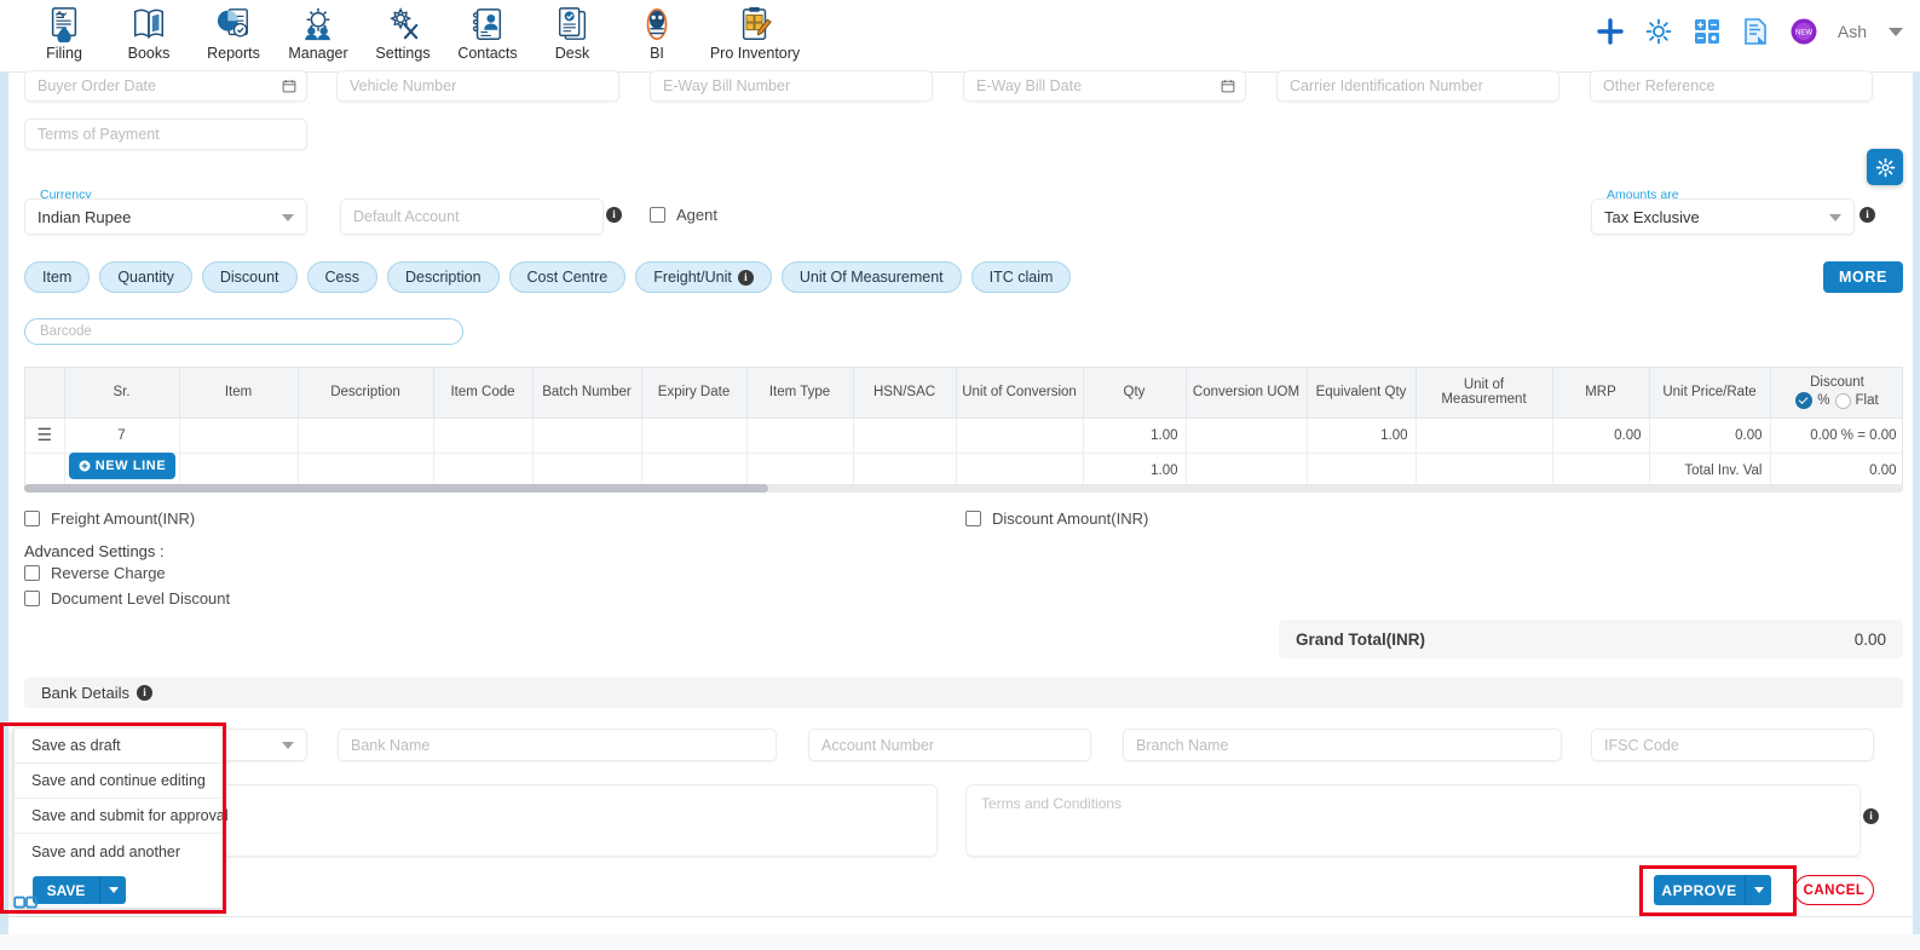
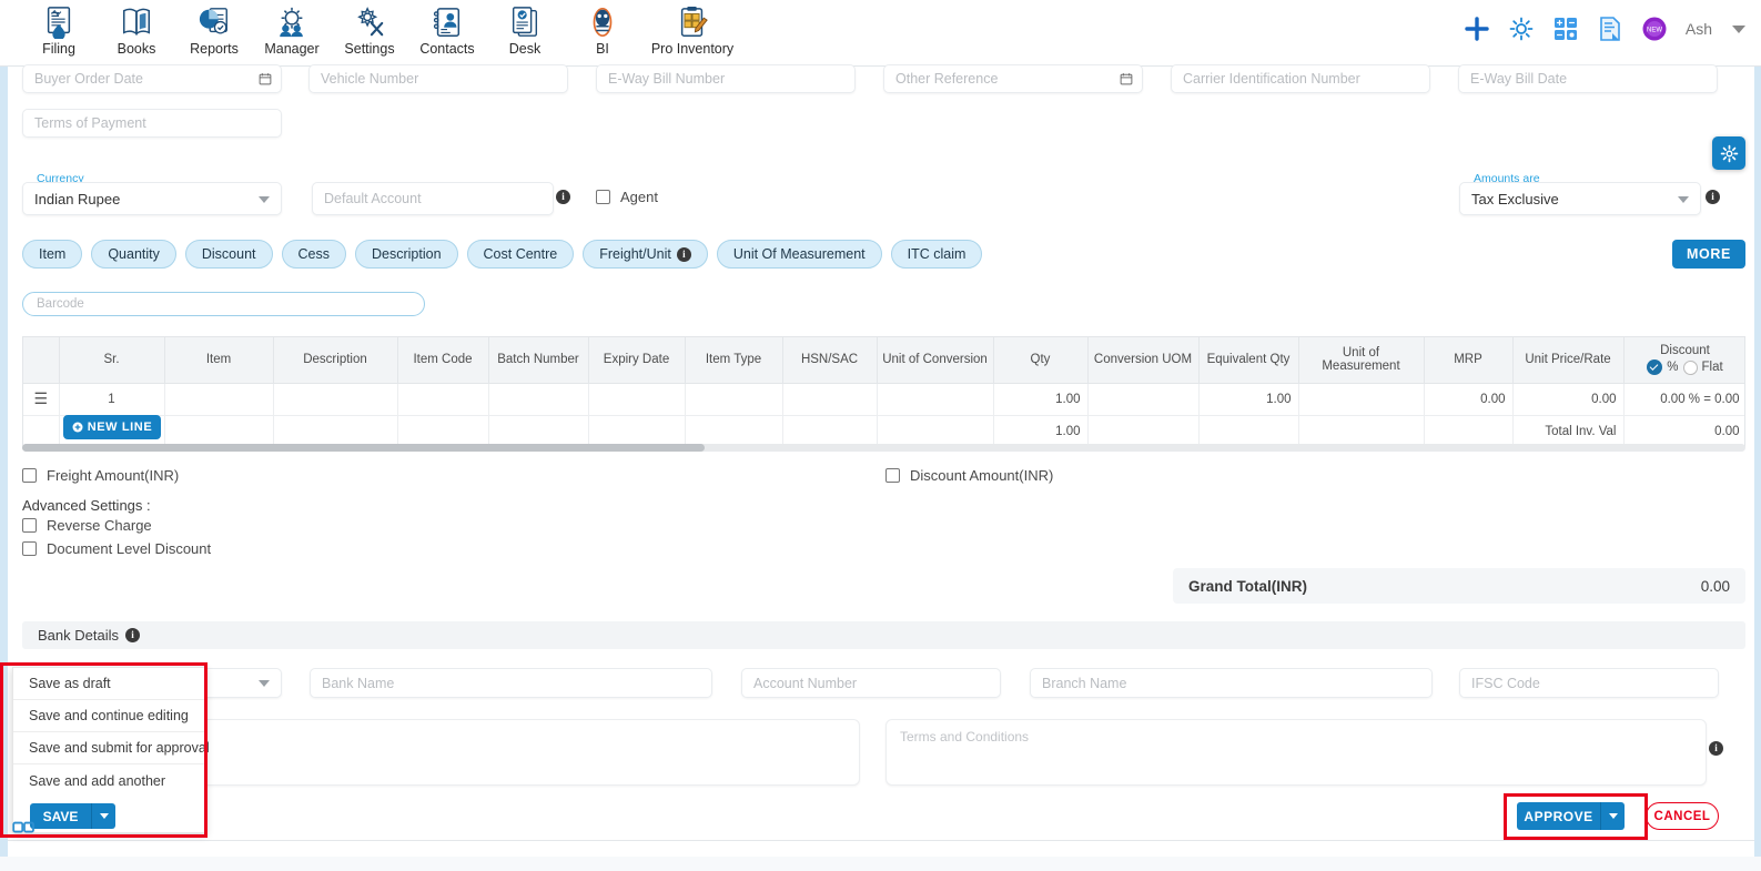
  Filing
  Books
  Reports
  Manager
  Settings
  Contacts
  Desk
  BI
  Pro Inventory
  Ash
  Buyer Order Date
  Vehicle Number
  E-Way Bill Number
- E-Way Bill Date
+ Other Reference
  Carrier Identification Number
- Other Reference
+ E-Way Bill Date
  Terms of Payment
  Currency
  Indian Rupee
  Default Account
  i
  Agent
  Amounts are
  Tax Exclusive
  i
  Item
  Quantity
  Discount
  Cess
  Description
  Cost Centre
  Freight/Unit
  i
  Unit Of Measurement
  ITC claim
  MORE
  Barcode
  	Sr.	Item	Description	Item Code	Batch Number	Expiry Date	Item Type	HSN/SAC	Unit of Conversion	Qty	Conversion UOM	Equivalent Qty	Unit of Measurement	MRP	Unit Price/Rate	Discount % Flat
- ☰	7									1.00		1.00		0.00	0.00	0.00 % = 0.00
+ ☰	1									1.00		1.00		0.00	0.00	0.00 % = 0.00
  										1.00					Total Inv. Val	0.00
  NEW LINE
  Freight Amount(INR)
  Discount Amount(INR)
  Advanced Settings :
  Reverse Charge
  Document Level Discount
  Grand Total(INR)
  0.00
  Bank Details
  i
  Bank Name
  Account Number
  Branch Name
  IFSC Code
  Terms and Conditions
  i
  Save as draft
  Save and continue editing
  Save and submit for approval
  Save and add another
  SAVE
  APPROVE
  CANCEL
